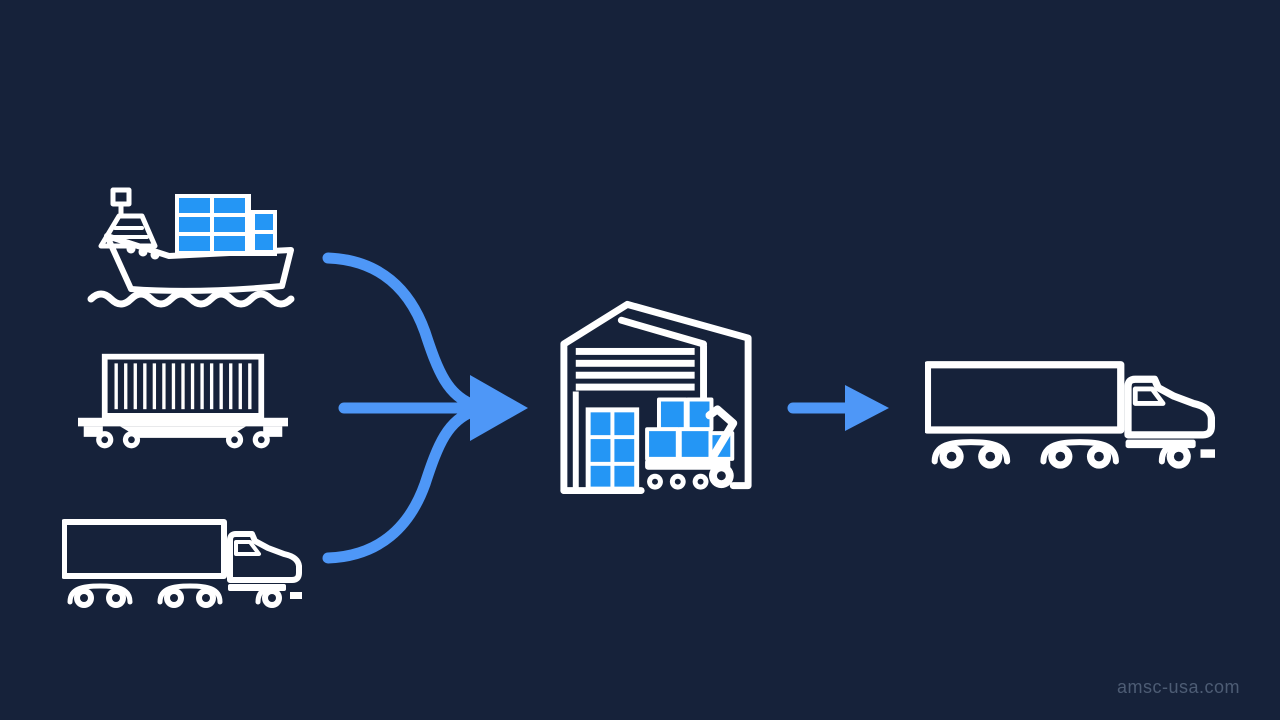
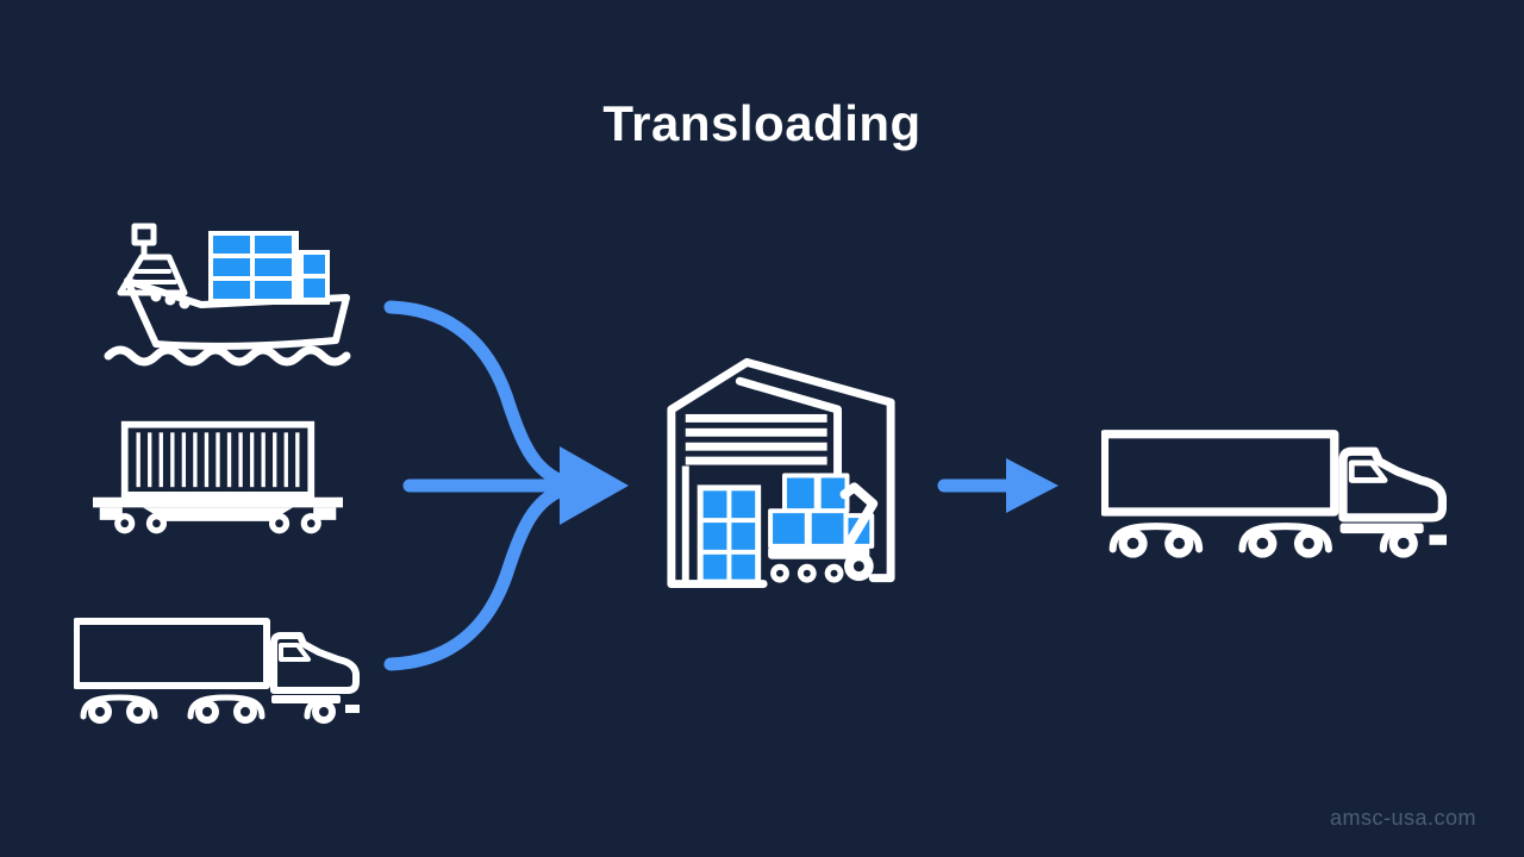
+ Transloading
  amsc-usa.com
